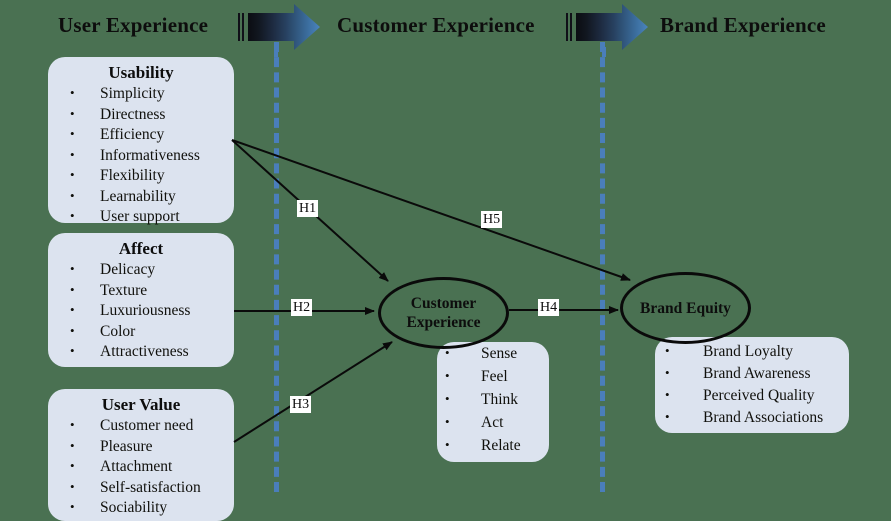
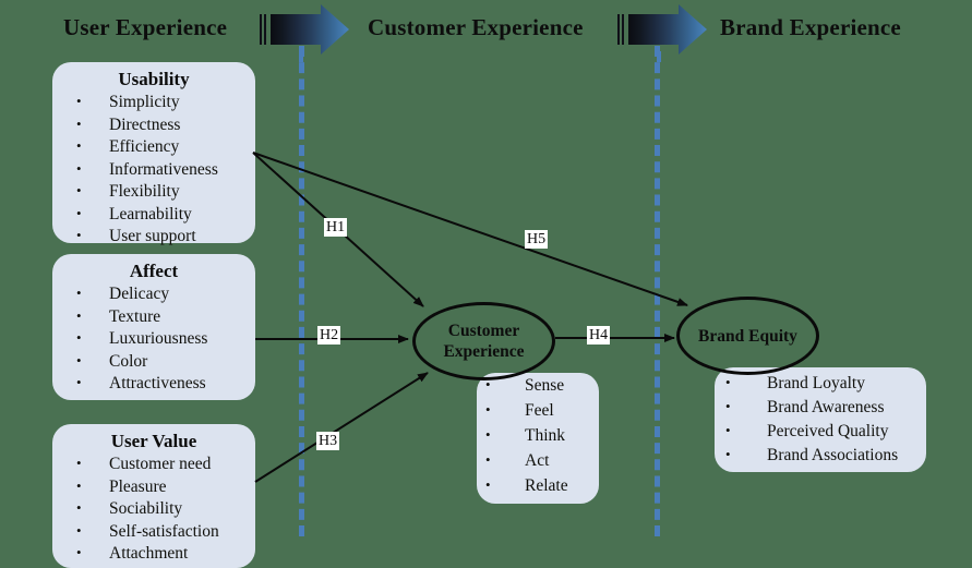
  User Experience
  Customer Experience
  Brand Experience
  Usability
  Simplicity
  Directness
  Efficiency
  Informativeness
  Flexibility
  Learnability
  User support
  Affect
  Delicacy
  Texture
  Luxuriousness
  Color
  Attractiveness
  User Value
  Customer need
  Pleasure
- Attachment
+ Sociability
  Self-satisfaction
- Sociability
+ Attachment
  Sense
  Feel
  Think
  Act
  Relate
  Brand Loyalty
  Brand Awareness
  Perceived Quality
  Brand Associations
  Customer Experience
  Brand Equity
  H1
  H2
  H3
  H4
  H5
